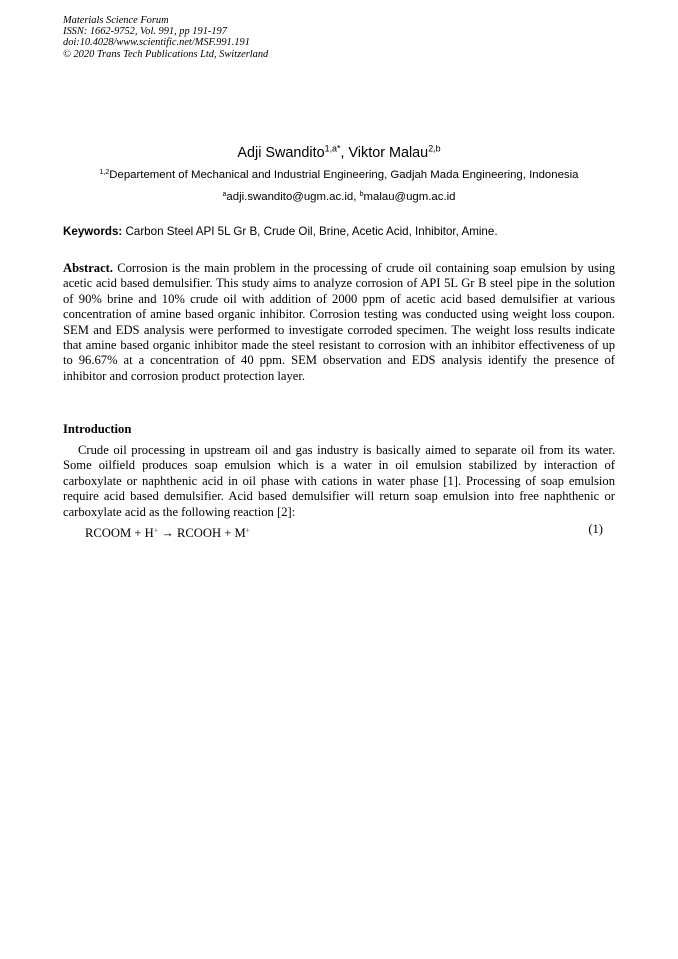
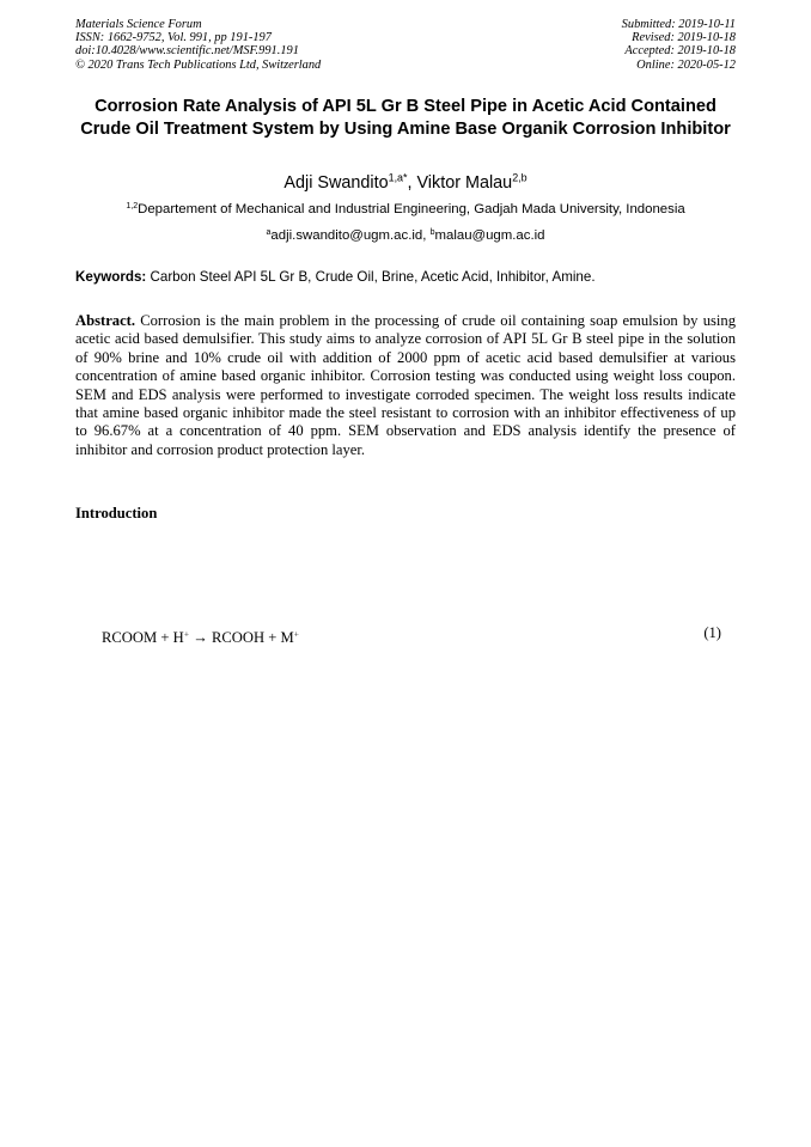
  Materials Science Forum
  ISSN: 1662-9752, Vol. 991, pp 191-197
  doi:10.4028/www.scientific.net/MSF.991.191
  © 2020 Trans Tech Publications Ltd, Switzerland
+ Submitted: 2019-10-11
+ Revised: 2019-10-18
+ Accepted: 2019-10-18
+ Online: 2020-05-12
+ Corrosion Rate Analysis of API 5L Gr B Steel Pipe in Acetic Acid Contained Crude Oil Treatment System by Using Amine Base Organik Corrosion Inhibitor
  Adji Swandito1,a*, Viktor Malau2,b
- Departement of Mechanical and Industrial Engineering, Gadjah Mada Engineering, Indonesia
+ Departement of Mechanical and Industrial Engineering, Gadjah Mada University, Indonesia
  adji.swandito@ugm.ac.id, malau@ugm.ac.id
  Keywords: Carbon Steel API 5L Gr B, Crude Oil, Brine, Acetic Acid, Inhibitor, Amine.
  Abstract. Corrosion is the main problem in the processing of crude oil containing soap emulsion by using acetic acid based demulsifier. This study aims to analyze corrosion of API 5L Gr B steel pipe in the solution of 90% brine and 10% crude oil with addition of 2000 ppm of acetic acid based demulsifier at various concentration of amine based organic inhibitor. Corrosion testing was conducted using weight loss coupon. SEM and EDS analysis were performed to investigate corroded specimen. The weight loss results indicate that amine based organic inhibitor made the steel resistant to corrosion with an inhibitor effectiveness of up to 96.67% at a concentration of 40 ppm. SEM observation and EDS analysis identify the presence of inhibitor and corrosion product protection layer.
  Introduction
- Crude oil processing in upstream oil and gas industry is basically aimed to separate oil from its water. Some oilfield produces soap emulsion which is a water in oil emulsion stabilized by interaction of carboxylate or naphthenic acid in oil phase with cations in water phase [1]. Processing of soap emulsion require acid based demulsifier. Acid based demulsifier will return soap emulsion into free naphthenic or carboxylate acid as the following reaction [2]:
  RCOOM + H+ → RCOOH + M+
  (1)
